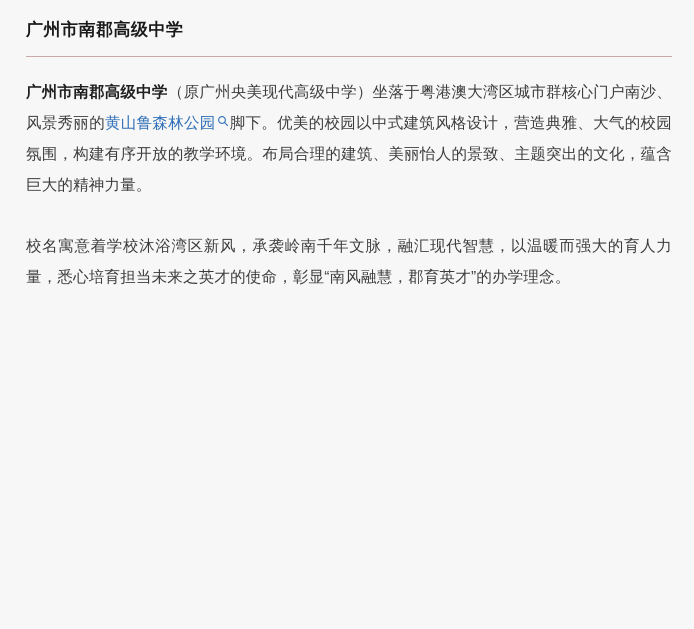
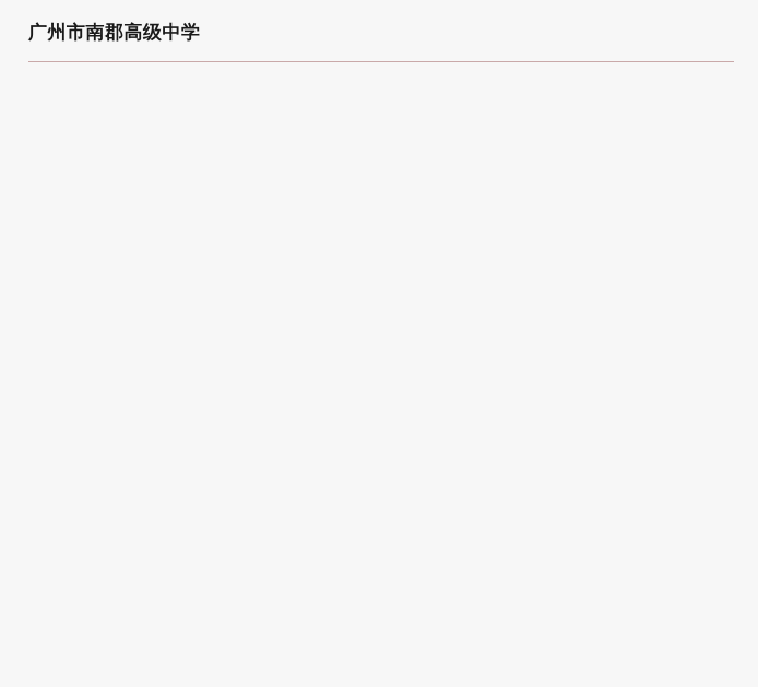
  广州市南郡高级中学
- 广州市南郡高级中学（原广州央美现代高级中学）坐落于粤港澳大湾区城市群核心门户南沙、风景秀丽的黄山鲁森林公园 脚下。优美的校园以中式建筑风格设计，营造典雅、大气的校园氛围，构建有序开放的教学环境。布局合理的建筑、美丽怡人的景致、主题突出的文化，蕴含巨大的精神力量。
- 校名寓意着学校沐浴湾区新风，承袭岭南千年文脉，融汇现代智慧，以温暖而强大的育人力量，悉心培育担当未来之英才的使命，彰显“南风融慧，郡育英才”的办学理念。
